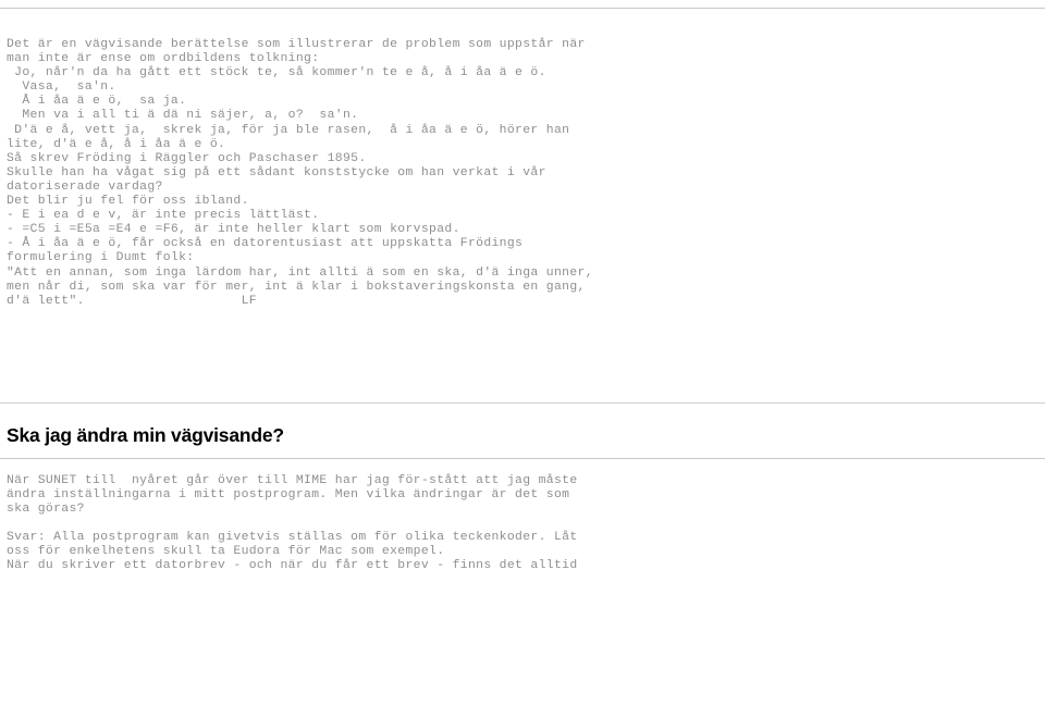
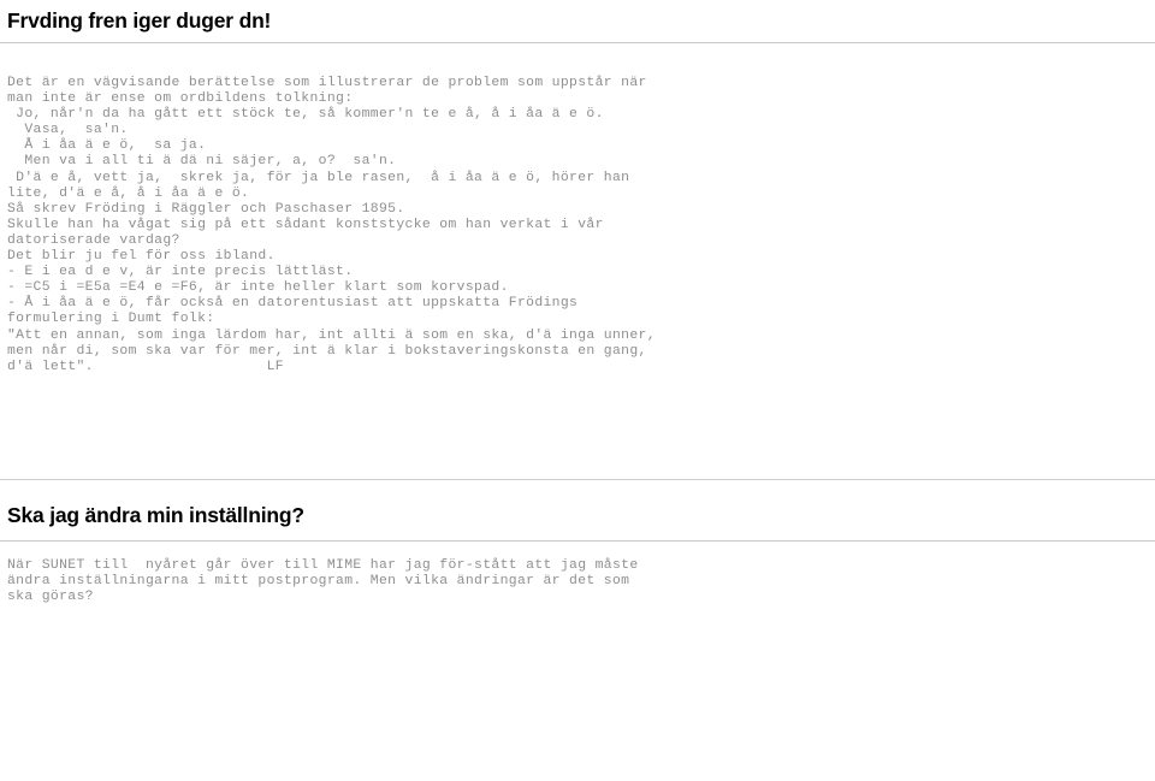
+ Frvding fren iger duger dn!
  Det är en vägvisande berättelse som illustrerar de problem som uppstår när
  man inte är ense om ordbildens tolkning:
  Jo, når'n da ha gått ett stöck te, så kommer'n te e å, å i åa ä e ö.
  Vasa, sa'n.
  Å i åa ä e ö, sa ja.
  Men va i all ti ä dä ni säjer, a, o? sa'n.
  D'ä e å, vett ja, skrek ja, för ja ble rasen, å i åa ä e ö, hörer han
  lite, d'ä e å, å i åa ä e ö.
  Så skrev Fröding i Räggler och Paschaser 1895.
  Skulle han ha vågat sig på ett sådant konststycke om han verkat i vår
  datoriserade vardag?
  Det blir ju fel för oss ibland.
  - E i ea d e v, är inte precis lättläst.
  - =C5 i =E5a =E4 e =F6, är inte heller klart som korvspad.
  - Å i åa ä e ö, får också en datorentusiast att uppskatta Frödings
  formulering i Dumt folk:
  "Att en annan, som inga lärdom har, int allti ä som en ska, d'ä inga unner,
  men når di, som ska var för mer, int ä klar i bokstaveringskonsta en gang,
  d'ä lett". LF
- Ska jag ändra min vägvisande?
+ Ska jag ändra min inställning?
  När SUNET till nyåret går över till MIME har jag för-stått att jag måste
  ändra inställningarna i mitt postprogram. Men vilka ändringar är det som
  ska göras?
- Svar: Alla postprogram kan givetvis ställas om för olika teckenkoder. Låt
- oss för enkelhetens skull ta Eudora för Mac som exempel.
- När du skriver ett datorbrev - och när du får ett brev - finns det alltid
